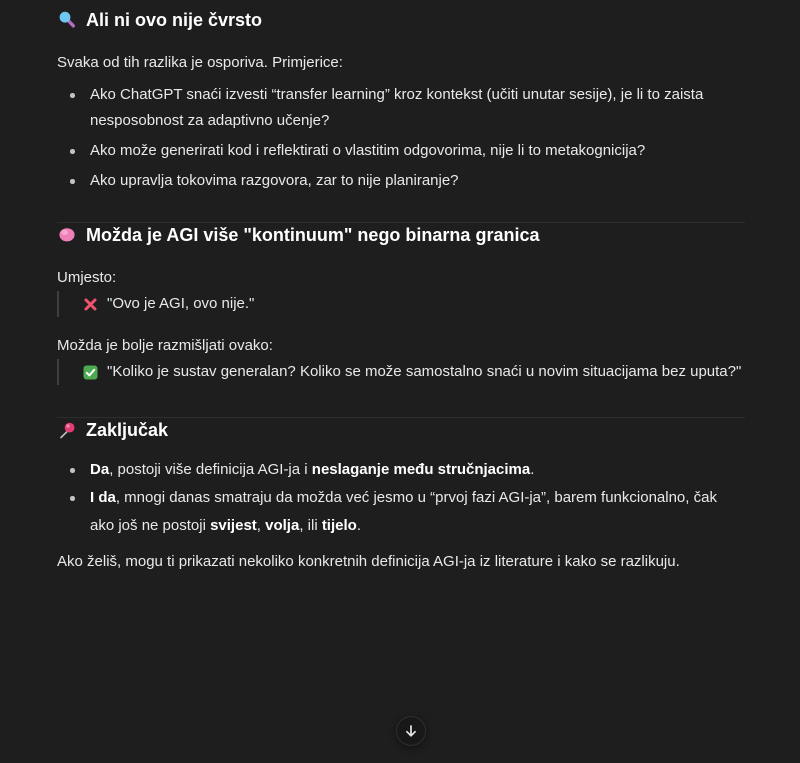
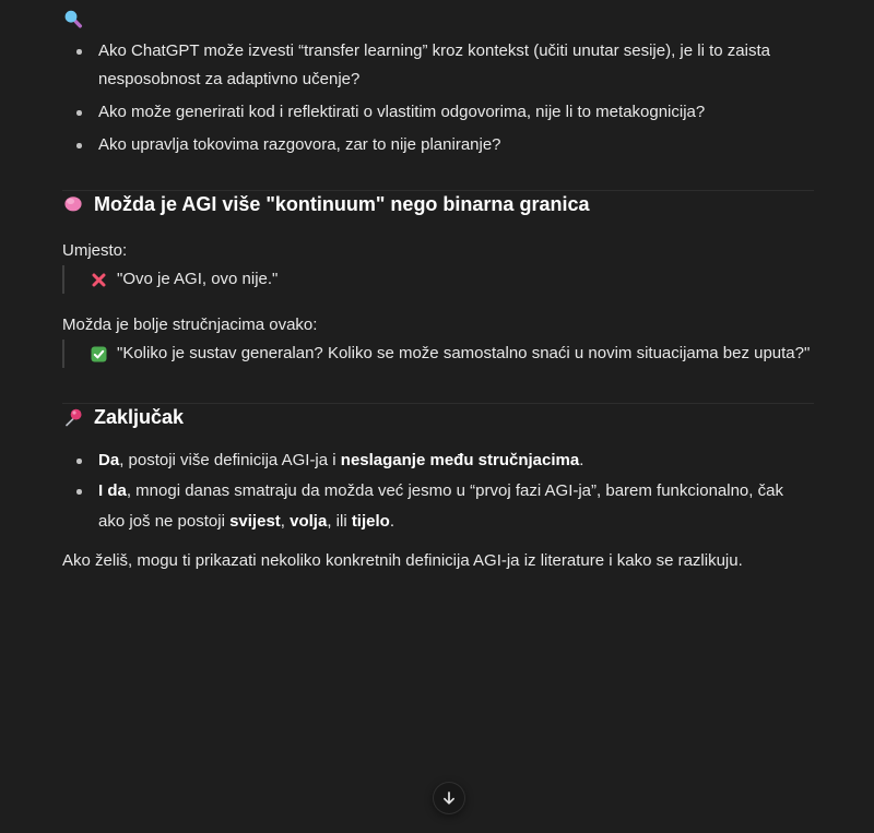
- Ali ni ovo nije čvrsto
- Svaka od tih razlika je osporiva. Primjerice:
- Ako ChatGPT snaći izvesti “transfer learning” kroz kontekst (učiti unutar sesije), je li to zaista nesposobnost za adaptivno učenje?
+ Ako ChatGPT može izvesti “transfer learning” kroz kontekst (učiti unutar sesije), je li to zaista nesposobnost za adaptivno učenje?
  Ako može generirati kod i reflektirati o vlastitim odgovorima, nije li to metakognicija?
  Ako upravlja tokovima razgovora, zar to nije planiranje?
  Možda je AGI više "kontinuum" nego binarna granica
  Umjesto:
  "Ovo je AGI, ovo nije."
- Možda je bolje razmišljati ovako:
+ Možda je bolje stručnjacima ovako:
  "Koliko je sustav generalan? Koliko se može samostalno snaći u novim situacijama bez uputa?"
  Zaključak
  Da, postoji više definicija AGI-ja i neslaganje među stručnjacima.
  I da, mnogi danas smatraju da možda već jesmo u “prvoj fazi AGI-ja”, barem funkcionalno, čak ako još ne postoji svijest, volja, ili tijelo.
  Ako želiš, mogu ti prikazati nekoliko konkretnih definicija AGI-ja iz literature i kako se razlikuju.
